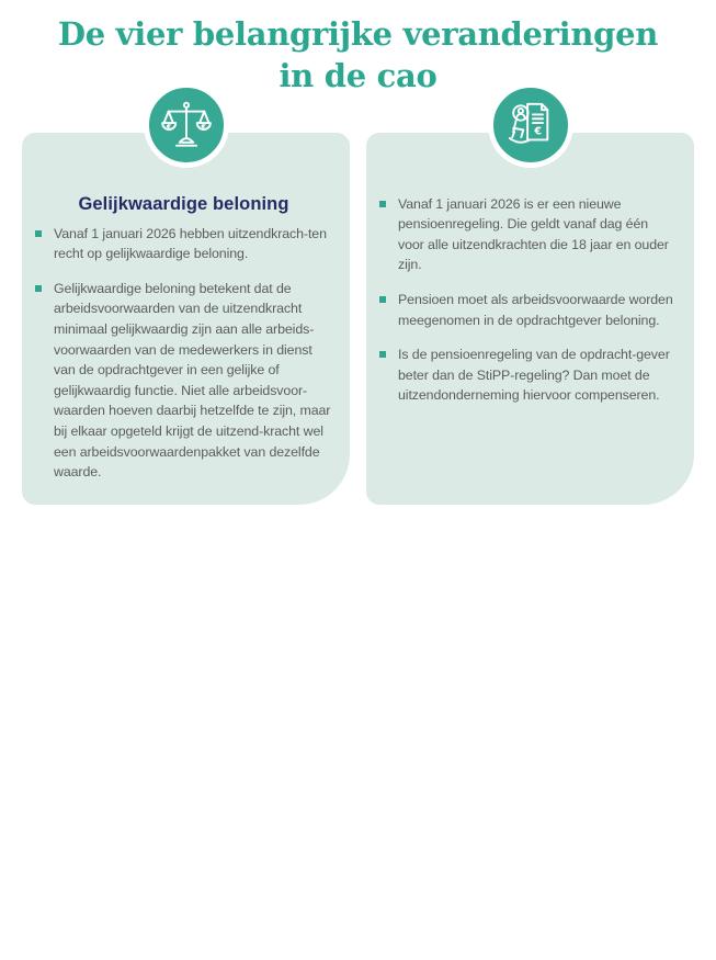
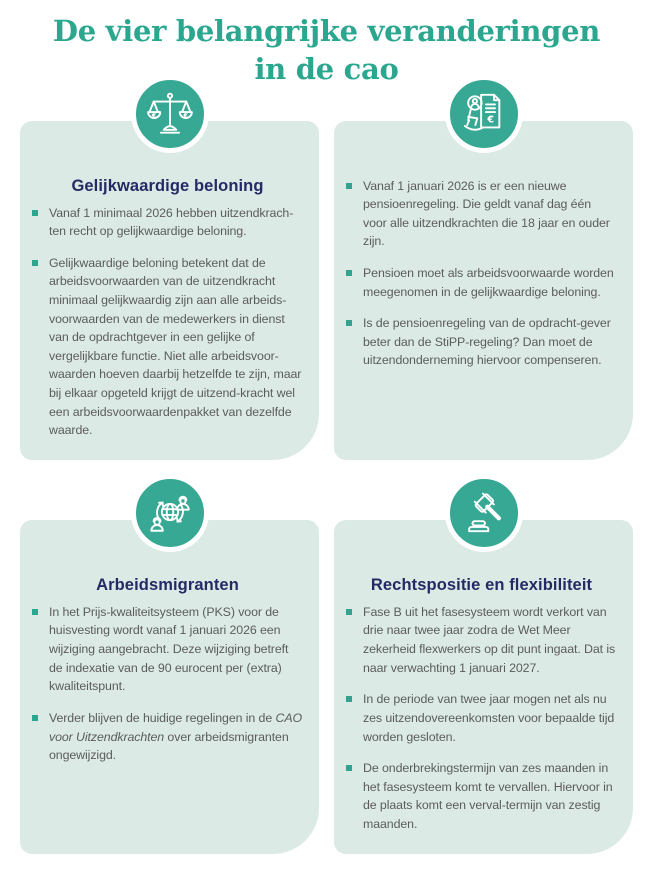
  De vier belangrijke veranderingen
  in de cao
  €
  €
  Gelijkwaardige beloning
- Vanaf 1 januari 2026 hebben uitzendkrach-ten recht op gelijkwaardige beloning.
+ Vanaf 1 minimaal 2026 hebben uitzendkrach-ten recht op gelijkwaardige beloning.
- Gelijkwaardige beloning betekent dat de arbeidsvoorwaarden van de uitzendkracht minimaal gelijkwaardig zijn aan alle arbeids-voorwaarden van de medewerkers in dienst van de opdrachtgever in een gelijke of gelijkwaardig functie. Niet alle arbeidsvoor-waarden hoeven daarbij hetzelfde te zijn, maar bij elkaar opgeteld krijgt de uitzend-kracht wel een arbeidsvoorwaardenpakket van dezelfde waarde.
+ Gelijkwaardige beloning betekent dat de arbeidsvoorwaarden van de uitzendkracht minimaal gelijkwaardig zijn aan alle arbeids-voorwaarden van de medewerkers in dienst van de opdrachtgever in een gelijke of vergelijkbare functie. Niet alle arbeidsvoor-waarden hoeven daarbij hetzelfde te zijn, maar bij elkaar opgeteld krijgt de uitzend-kracht wel een arbeidsvoorwaardenpakket van dezelfde waarde.
  €
  Vanaf 1 januari 2026 is er een nieuwe pensioenregeling. Die geldt vanaf dag één voor alle uitzendkrachten die 18 jaar en ouder zijn.
- Pensioen moet als arbeidsvoorwaarde worden meegenomen in de opdrachtgever beloning.
+ Pensioen moet als arbeidsvoorwaarde worden meegenomen in de gelijkwaardige beloning.
  Is de pensioenregeling van de opdracht-gever beter dan de StiPP-regeling? Dan moet de uitzendonderneming hiervoor compenseren.
+ Arbeidsmigranten
+ In het Prijs-kwaliteitsysteem (PKS) voor de huisvesting wordt vanaf 1 januari 2026 een wijziging aangebracht. Deze wijziging betreft de indexatie van de 90 eurocent per (extra) kwaliteitspunt.
+ Verder blijven de huidige regelingen in de CAO voor Uitzendkrachten over arbeidsmigranten ongewijzigd.
+ Rechtspositie en flexibiliteit
+ Fase B uit het fasesysteem wordt verkort van drie naar twee jaar zodra de Wet Meer zekerheid flexwerkers op dit punt ingaat. Dat is naar verwachting 1 januari 2027.
+ In de periode van twee jaar mogen net als nu zes uitzendovereenkomsten voor bepaalde tijd worden gesloten.
+ De onderbrekingstermijn van zes maanden in het fasesysteem komt te vervallen. Hiervoor in de plaats komt een verval-termijn van zestig maanden.
